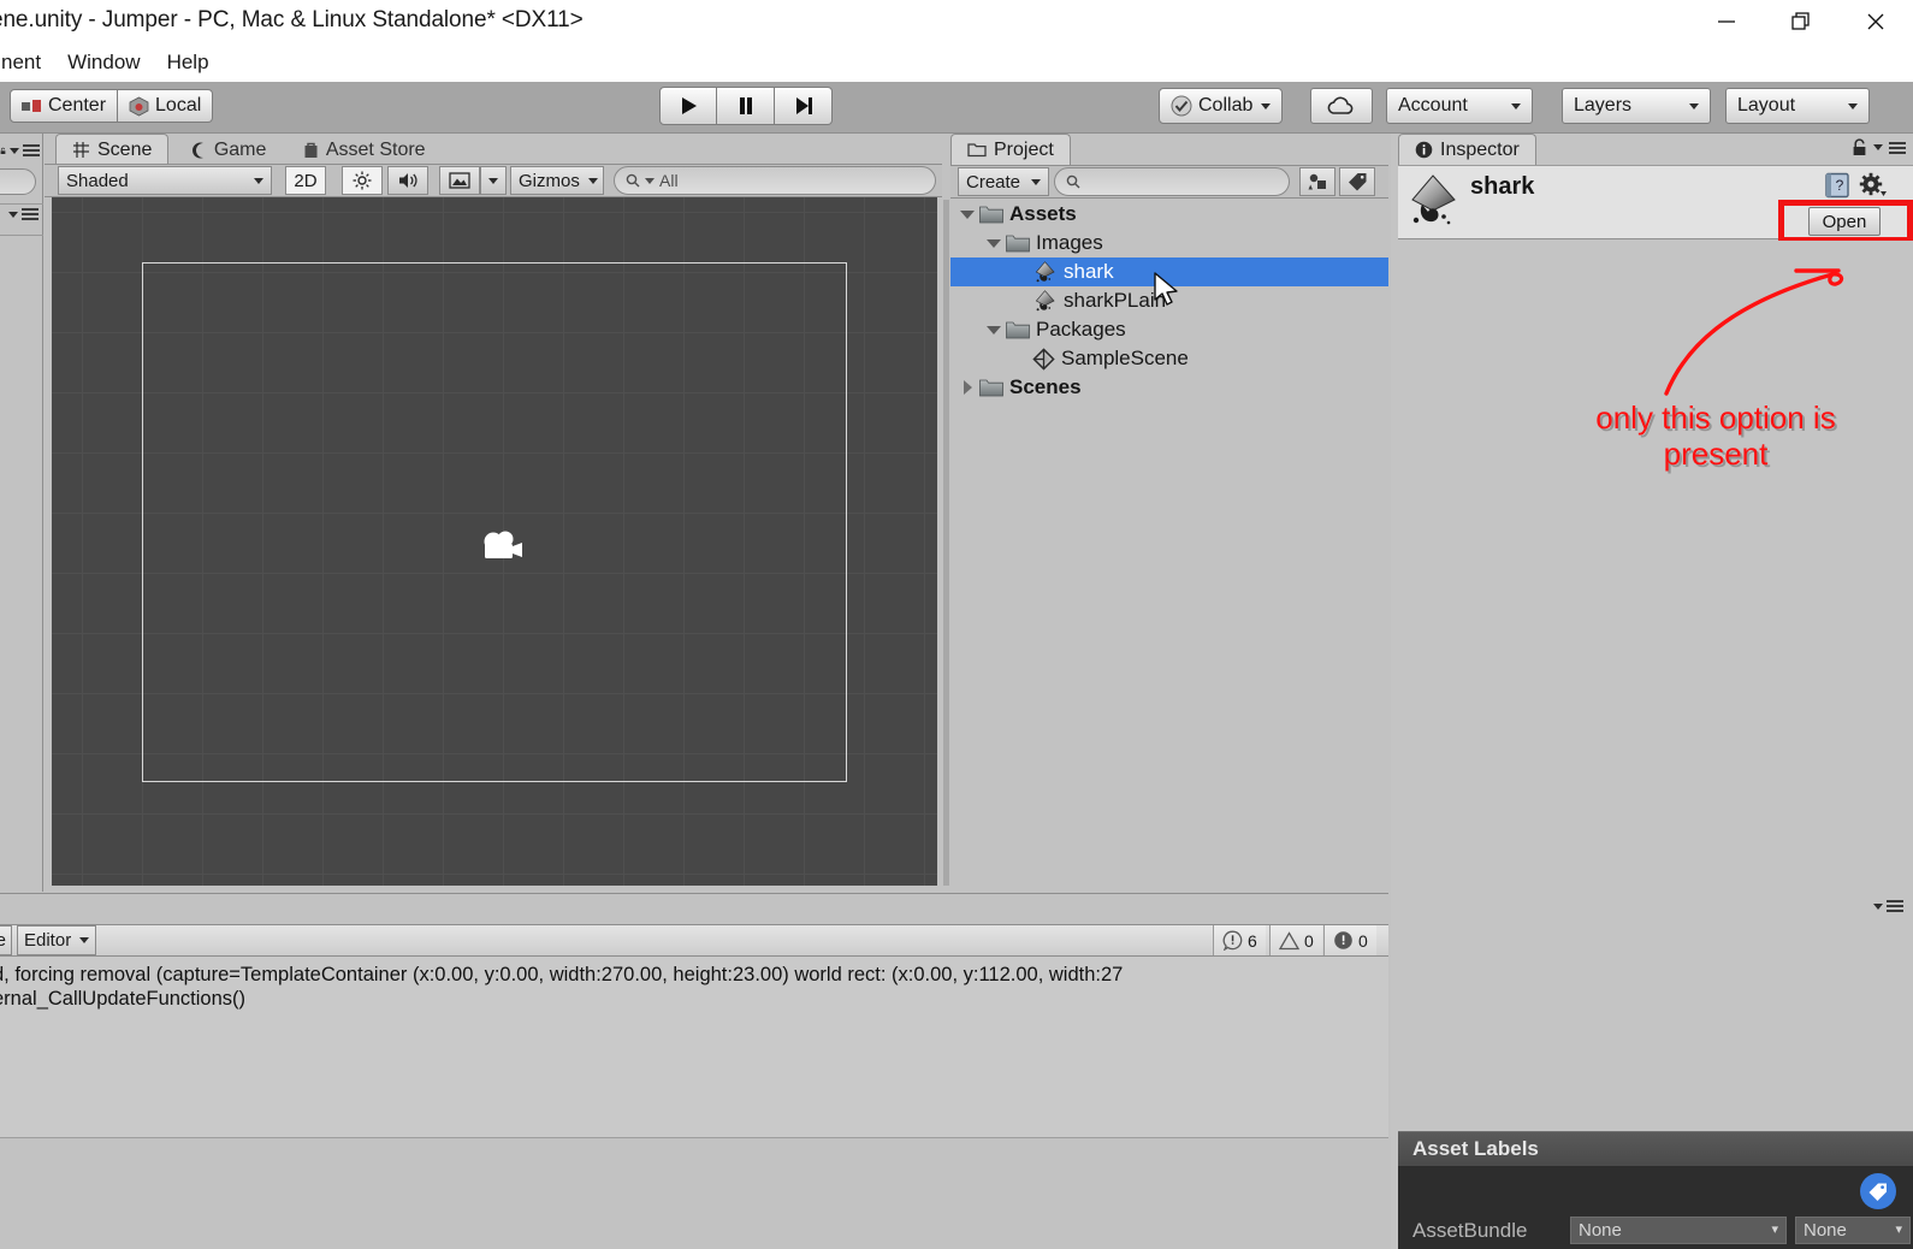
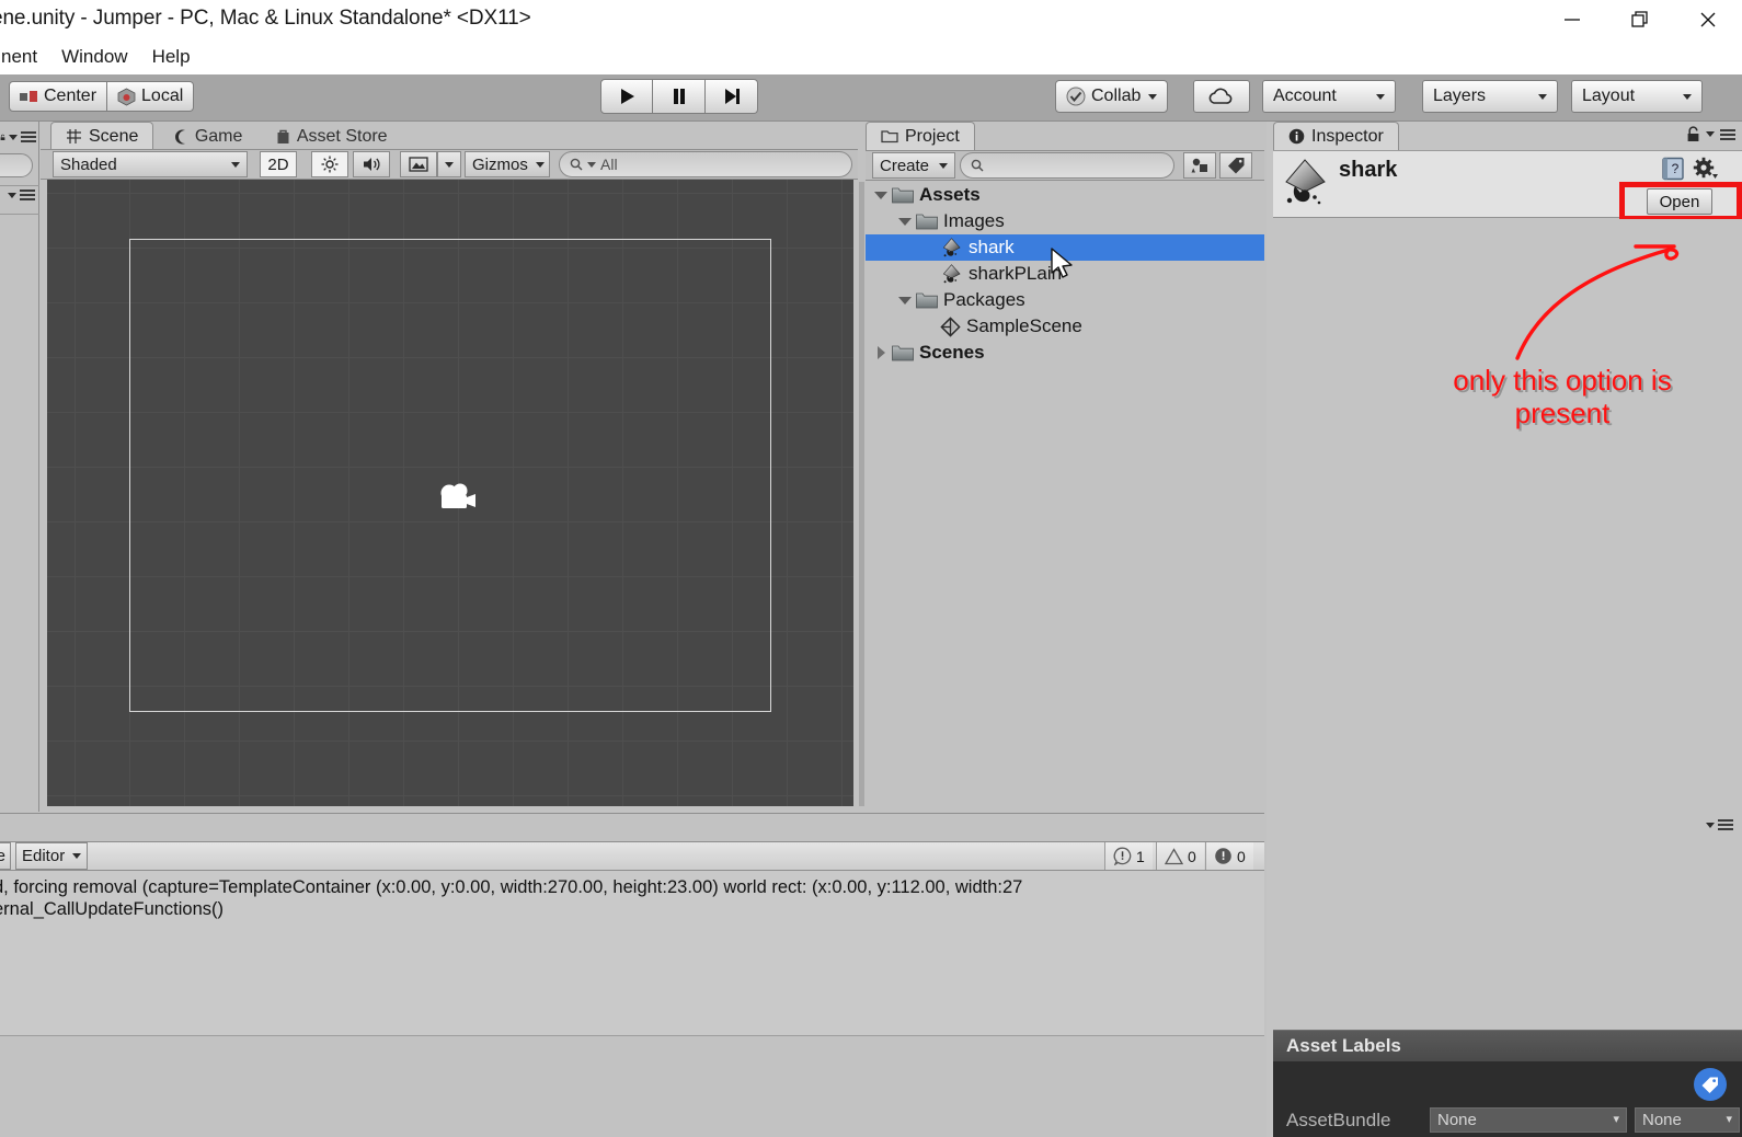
  ne.unity - Jumper - PC, Mac & Linux Standalone* <DX11>
  nent
  Window
  Help
  Center
  Local
  Collab
  Account
  Layers
  Layout
  Scene
  Game
  Asset Store
  Shaded
  2D
  Gizmos
  All
  Project
  Create
  Assets
  Images
  shark
  sharkPLain
  Packages
  SampleScene
  Scenes
  Inspector
  shark
  ?
  Open
  only this option is
  present
  Asset Labels
  AssetBundle
  None
  ▾
  None
  ▾
  e
  Editor
- 6
+ 1
  0
  0
  , forcing removal (capture=TemplateContainer (x:0.00, y:0.00, width:270.00, height:23.00) world rect: (x:0.00, y:112.00, width:27
  rnal_CallUpdateFunctions()
